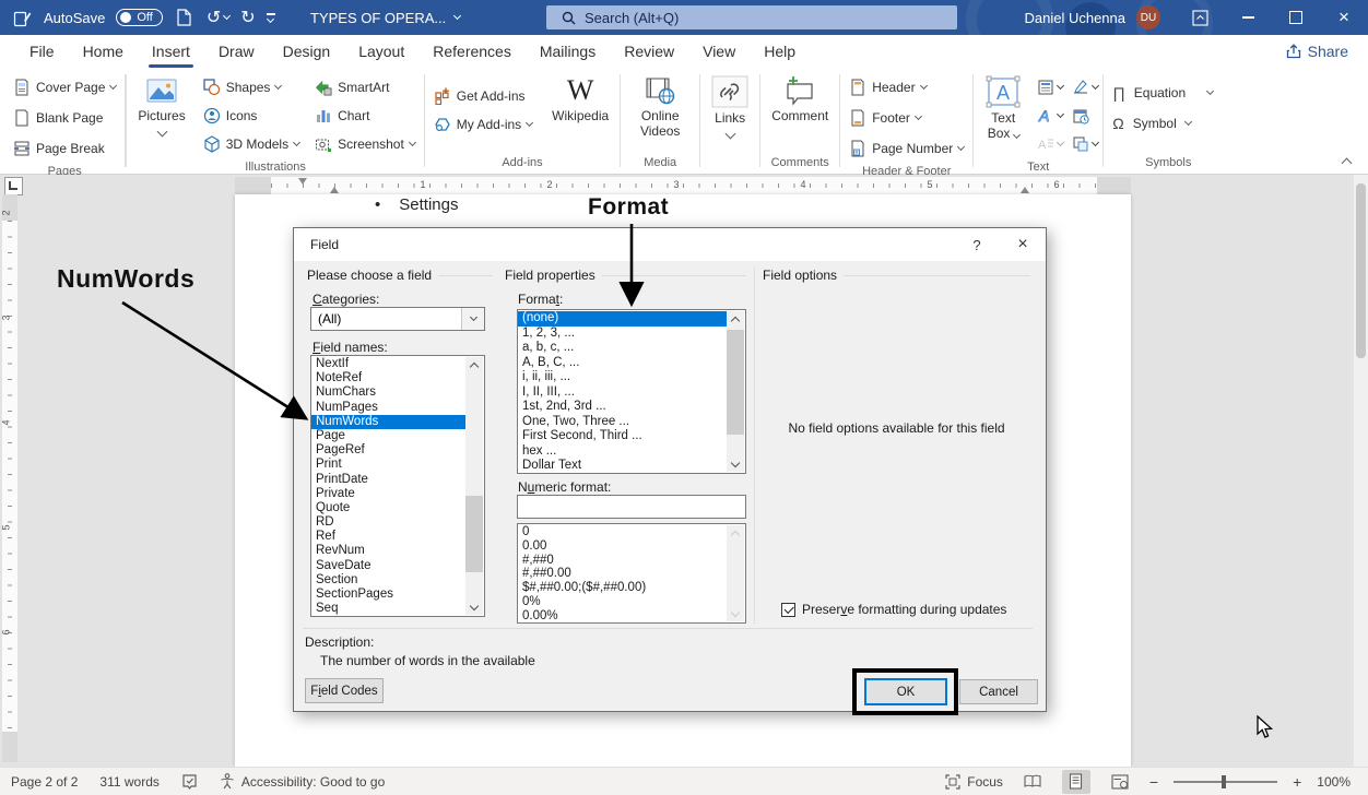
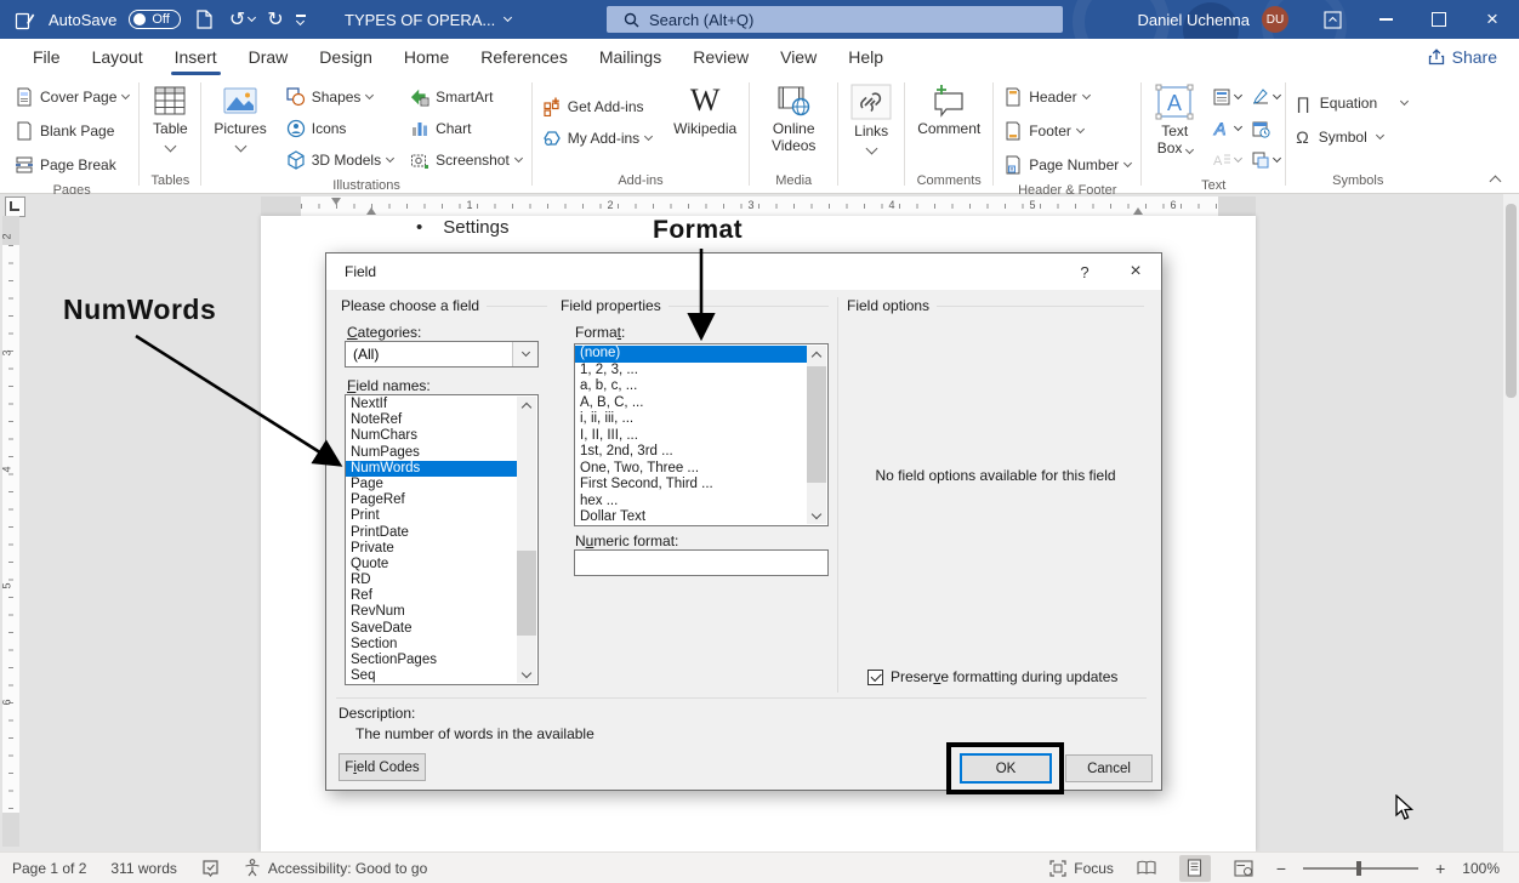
  AutoSave
  Off
  ↺
  ↻
  TYPES OF OPERA...
  Search (Alt+Q)
  Daniel Uchenna
  DU
  ×
  File
- Home
+ Layout
  Insert
  Draw
  Design
- Layout
+ Home
  References
  Mailings
  Review
  View
  Help
  Share
  Cover Page
  Blank Page
  Page Break
  Pages
+ Table
+ Tables
  Pictures
  Shapes
  Icons
  3D Models
  SmartArt
  Chart
  Screenshot
  Illustrations
  Get Add-ins
  My Add-ins
  W
  Wikipedia
  Add-ins
  Online Videos
  Media
  Links
  Comment
  Comments
  Header
  Footer
  Page Number
  Header & Footer
  A
  Text
  Box
  A
  A
  Text
  ∏
  Equation
  Ω
  Symbol
  Symbols
  1
  2
  3
  4
  5
  6
  •
  Settings
  Field
  ?
  ×
  Please choose a field
  Categories:
  (All)
  Field names:
  NextIf
  NoteRef
  NumChars
  NumPages
  NumWords
  Page
  PageRef
  Print
  PrintDate
  Private
  Quote
  RD
  Ref
  RevNum
  SaveDate
  Section
  SectionPages
  Seq
  Field properties
  Format:
  (none)
  1, 2, 3, ...
  a, b, c, ...
  A, B, C, ...
  i, ii, iii, ...
  I, II, III, ...
  1st, 2nd, 3rd ...
  One, Two, Three ...
  First Second, Third ...
  hex ...
  Dollar Text
  Numeric format:
- 0
- 0.00
- #,##0
- #,##0.00
- $#,##0.00;($#,##0.00)
- 0%
- 0.00%
  Field options
  No field options available for this field
  Preserve formatting during updates
  Description:
  The number of words in the available
  F
  i
  eld Codes
  OK
  Cancel
  NumWords
  Format
- Page 2 of 2
+ Page 1 of 2
  311 words
  Accessibility: Good to go
  Focus
  −
  +
  100%
